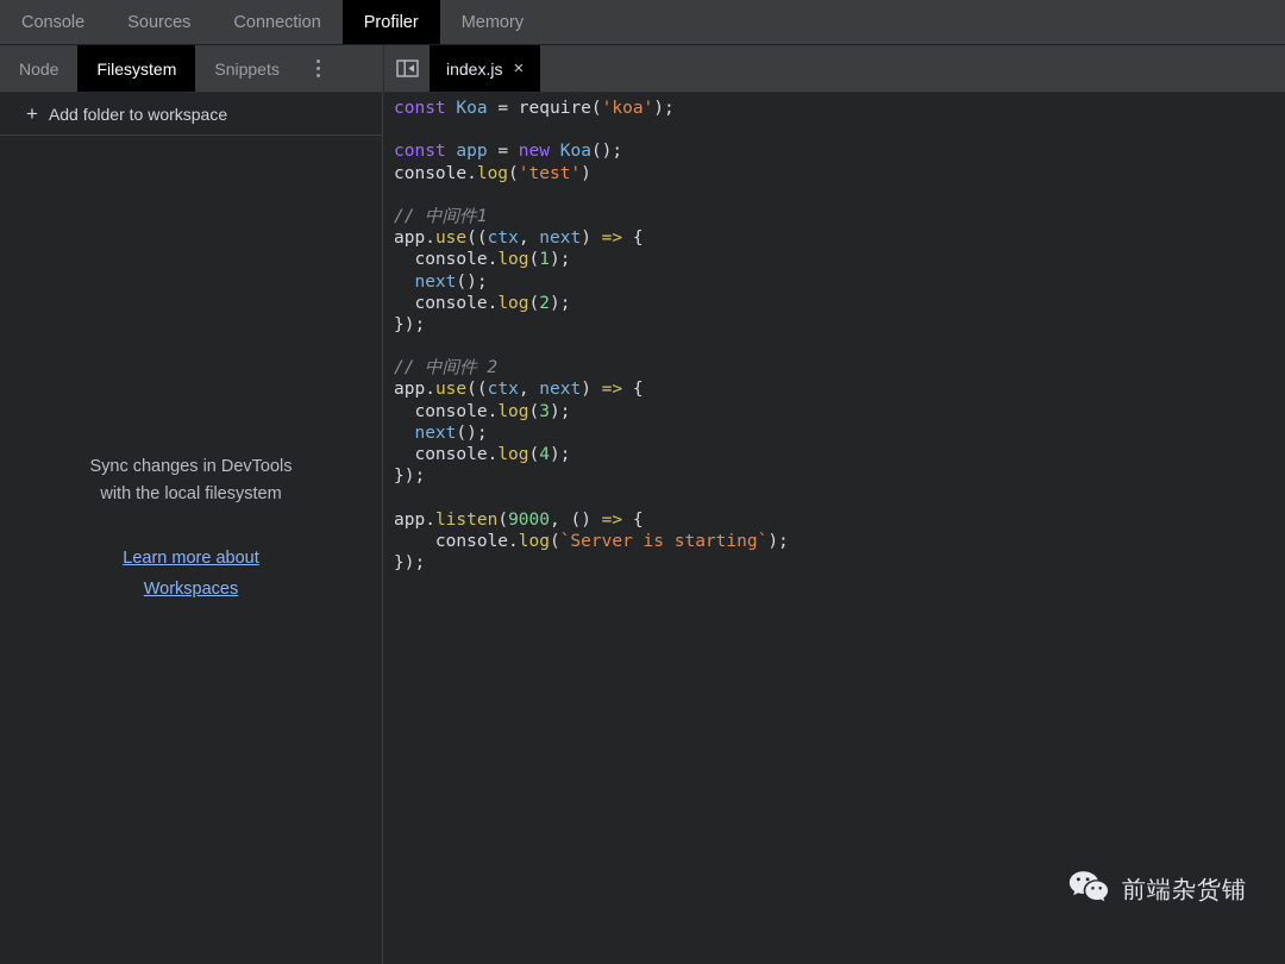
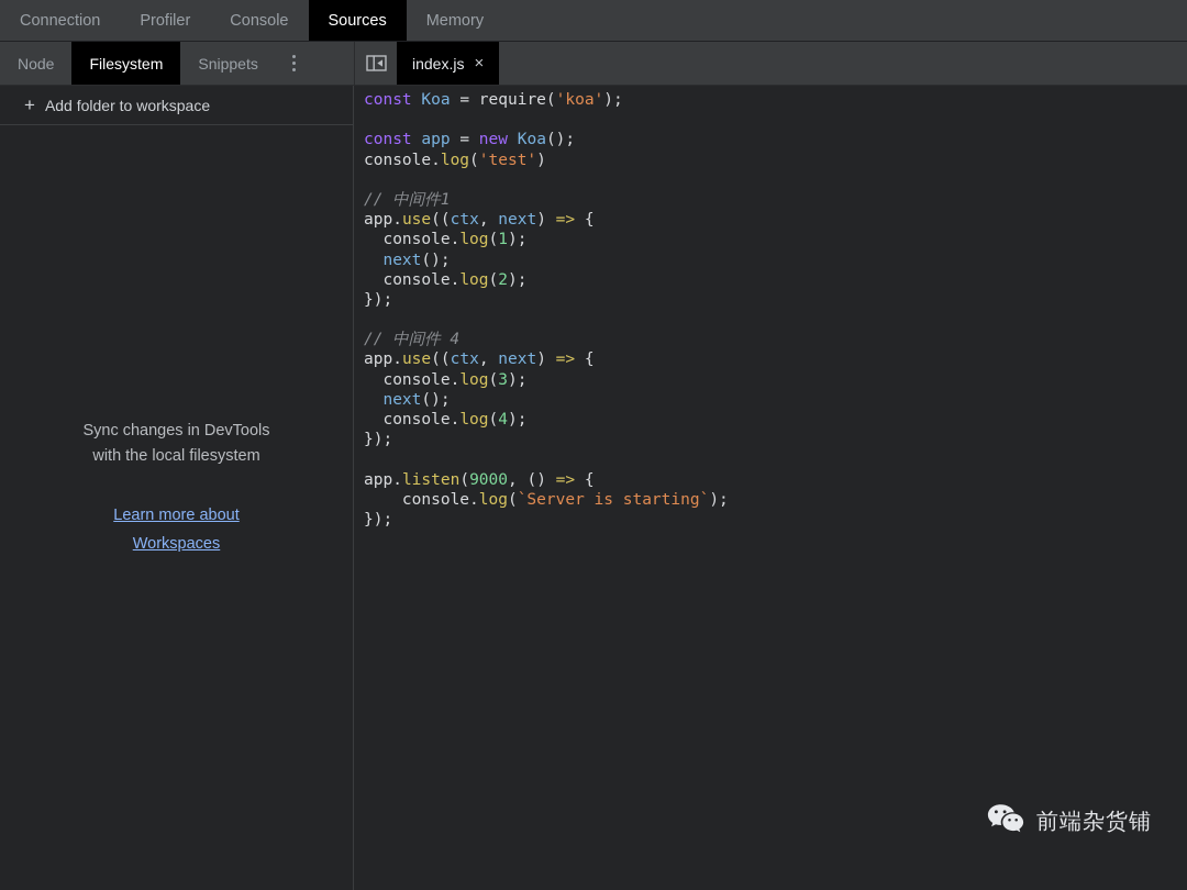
- Console
+ Connection
- Sources
+ Profiler
- Connection
+ Console
- Profiler
+ Sources
  Memory
  Node
  Filesystem
  Snippets
  index.js
  ×
  +
  Add folder to workspace
  Sync changes in DevTools
  with the local filesystem
  Learn more about
  Workspaces
  const Koa = require('koa');
  const app = new Koa();
  console.log('test')
  // 中间件1
  app.use((ctx, next) => {
  console.log(1);
  next();
  console.log(2);
  });
- // 中间件 2
+ // 中间件 4
  app.use((ctx, next) => {
  console.log(3);
  next();
  console.log(4);
  });
  app.listen(9000, () => {
  console.log(`Server is starting`);
  });
  前端杂货铺
